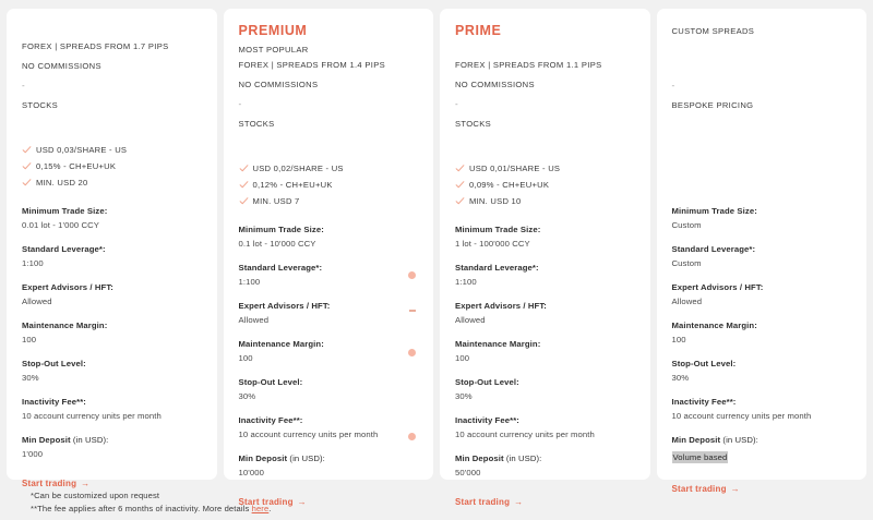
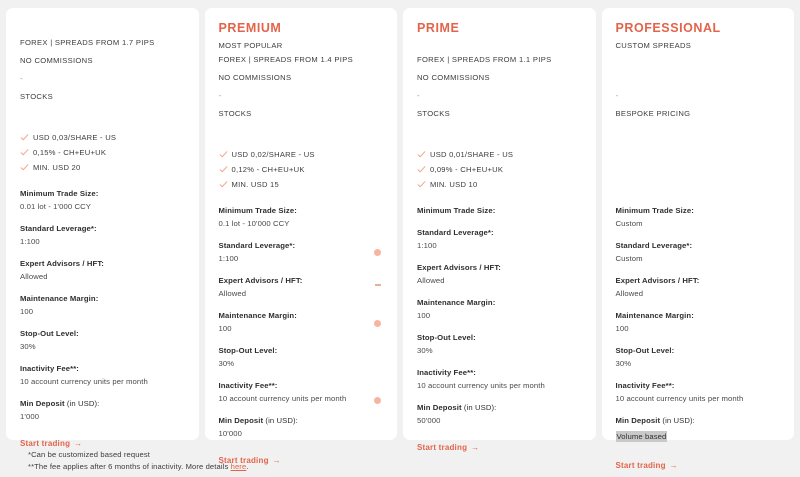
  FOREX | SPREADS FROM 1.7 PIPS
  NO COMMISSIONS
  -
  STOCKS
  USD 0,03/SHARE - US
  0,15% - CH+EU+UK
  MIN. USD 20
  Minimum Trade Size:
  0.01 lot - 1'000 CCY
  Standard Leverage*:
  1:100
  Expert Advisors / HFT:
  Allowed
  Maintenance Margin:
  100
  Stop-Out Level:
  30%
  Inactivity Fee**:
  10 account currency units per month
  Min Deposit (in USD):
  1'000
  Start trading →
  PREMIUM
  MOST POPULAR
  FOREX | SPREADS FROM 1.4 PIPS
  NO COMMISSIONS
  -
  STOCKS
  USD 0,02/SHARE - US
  0,12% - CH+EU+UK
- MIN. USD 7
+ MIN. USD 15
  Minimum Trade Size:
  0.1 lot - 10'000 CCY
  Standard Leverage*:
  1:100
  Expert Advisors / HFT:
  Allowed
  Maintenance Margin:
  100
  Stop-Out Level:
  30%
  Inactivity Fee**:
  10 account currency units per month
  Min Deposit (in USD):
  10'000
  Start trading →
  PRIME
  FOREX | SPREADS FROM 1.1 PIPS
  NO COMMISSIONS
  -
  STOCKS
  USD 0,01/SHARE - US
  0,09% - CH+EU+UK
  MIN. USD 10
  Minimum Trade Size:
- 1 lot - 100'000 CCY
  Standard Leverage*:
  1:100
  Expert Advisors / HFT:
  Allowed
  Maintenance Margin:
  100
  Stop-Out Level:
  30%
  Inactivity Fee**:
  10 account currency units per month
  Min Deposit (in USD):
  50'000
  Start trading →
+ PROFESSIONAL
  CUSTOM SPREADS
  -
  BESPOKE PRICING
  Minimum Trade Size:
  Custom
  Standard Leverage*:
  Custom
  Expert Advisors / HFT:
  Allowed
  Maintenance Margin:
  100
  Stop-Out Level:
  30%
  Inactivity Fee**:
  10 account currency units per month
  Min Deposit (in USD):
  Volume based
  Start trading →
- *Can be customized upon request
+ *Can be customized based request
  **The fee applies after 6 months of inactivity. More details here.
